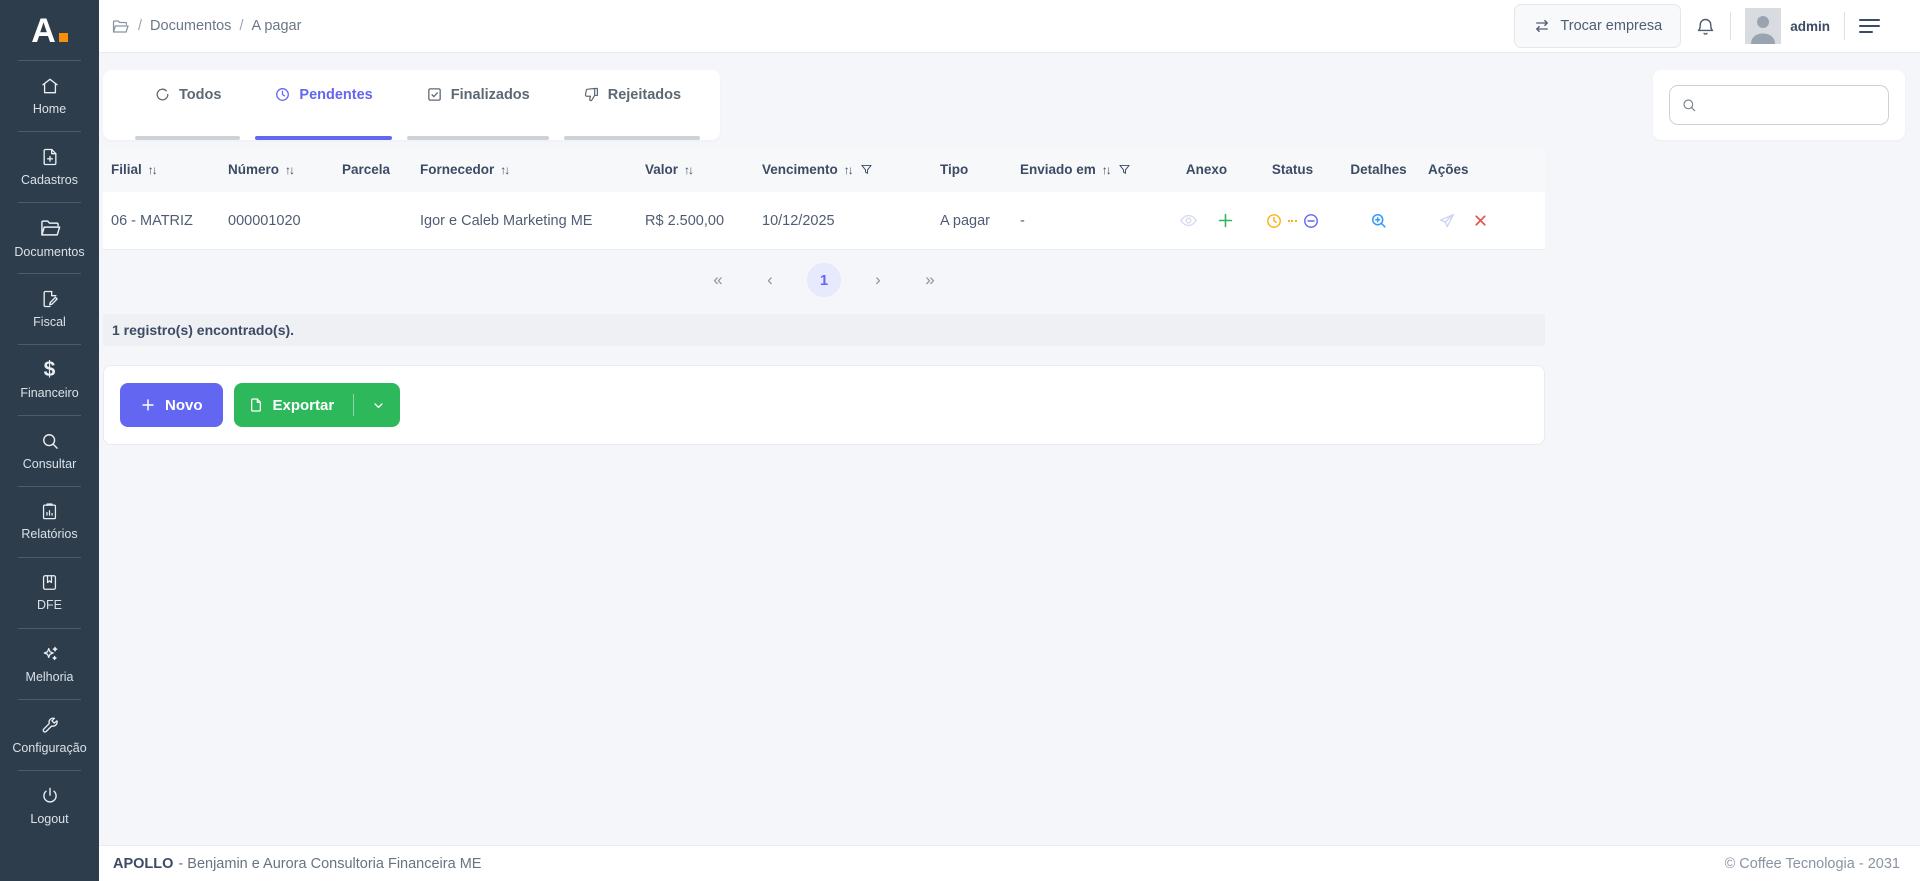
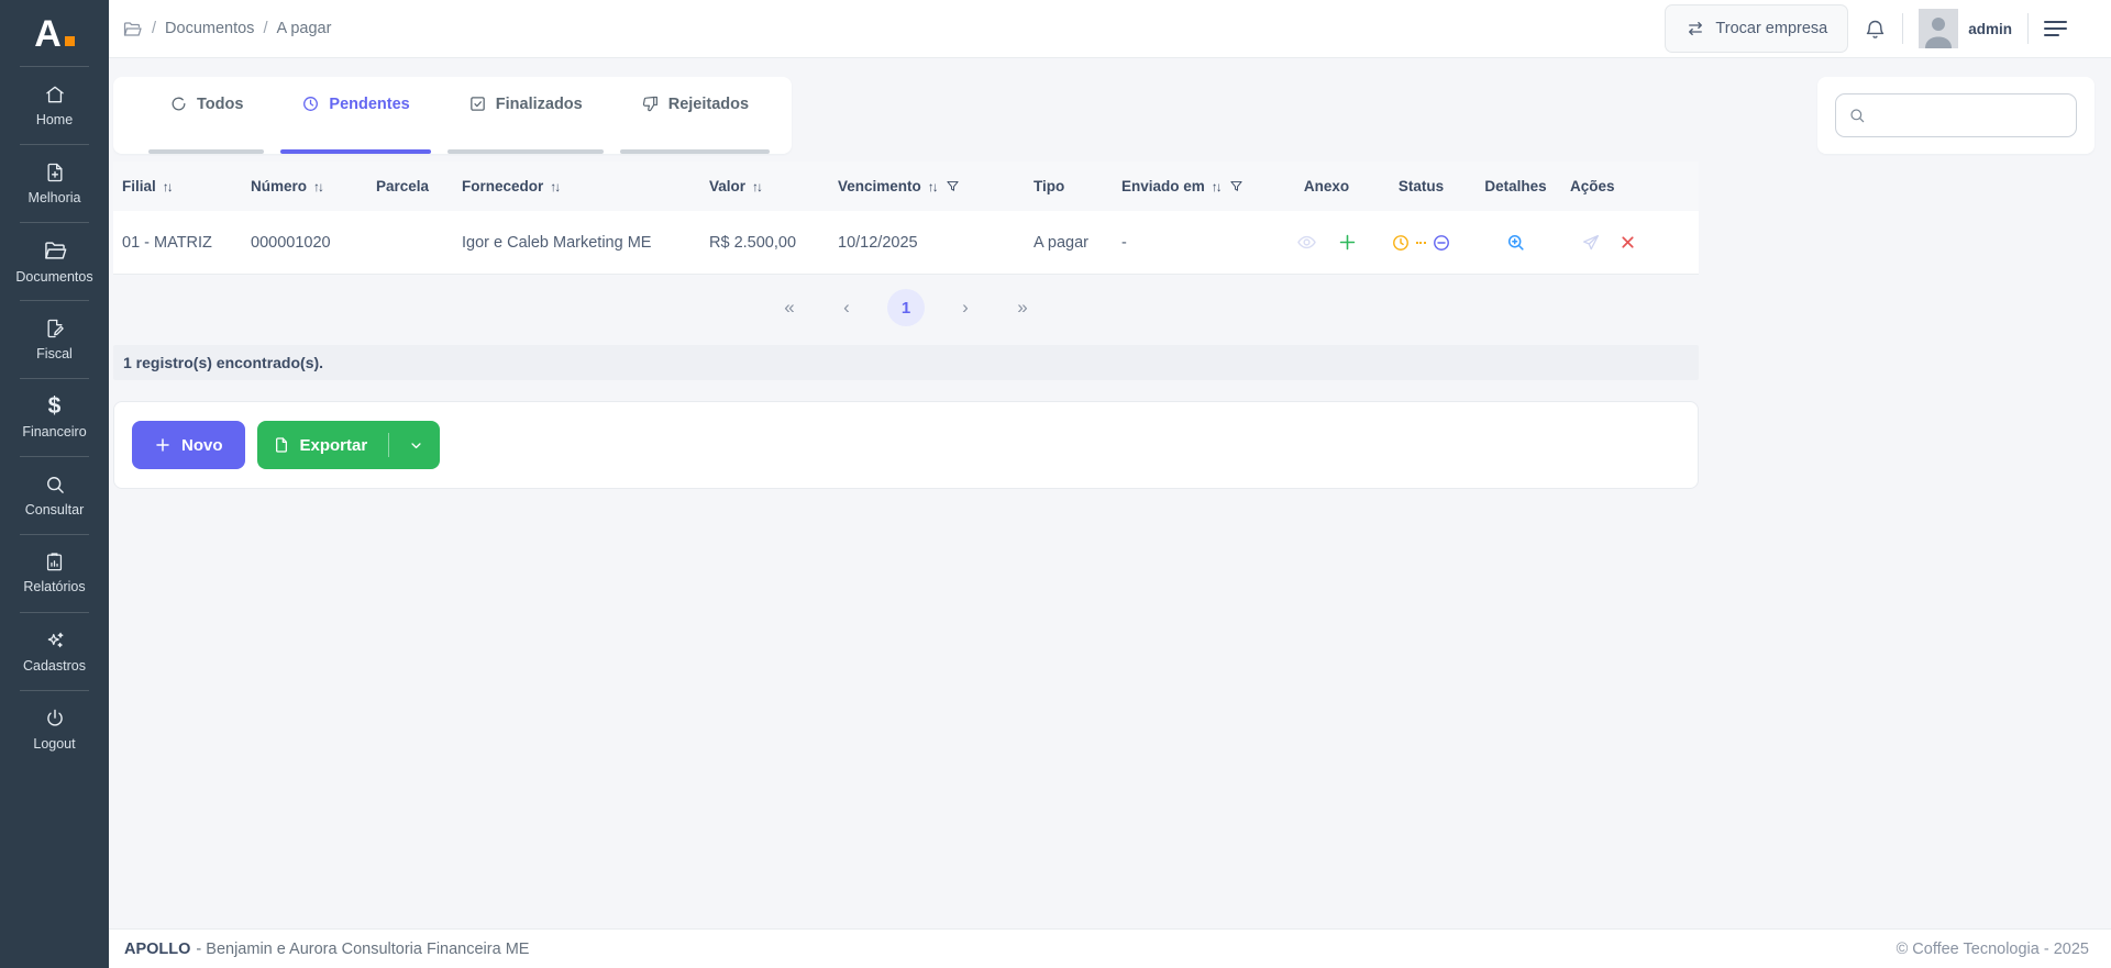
  A
  Home
- Cadastros
+ Melhoria
  Documentos
  Fiscal
  $
  Financeiro
  Consultar
  Relatórios
- DFE
- Melhoria
+ Cadastros
- Configuração
  Logout
  /
  Documentos
  /
  A pagar
  Trocar empresa
  admin
  Todos
  Pendentes
  Finalizados
  Rejeitados
  Filial ↑↓	Número ↑↓	Parcela	Fornecedor ↑↓	Valor ↑↓	Vencimento ↑↓	Tipo	Enviado em ↑↓	Anexo	Status	Detalhes	Ações
- 06 - MATRIZ	000001020		Igor e Caleb Marketing ME	R$ 2.500,00	10/12/2025	A pagar	-
+ 01 - MATRIZ	000001020		Igor e Caleb Marketing ME	R$ 2.500,00	10/12/2025	A pagar	-
  «
  ‹
  1
  ›
  »
  1 registro(s) encontrado(s).
  Novo
  Exportar
  APOLLO - Benjamin e Aurora Consultoria Financeira ME
- © Coffee Tecnologia - 2031
+ © Coffee Tecnologia - 2025
